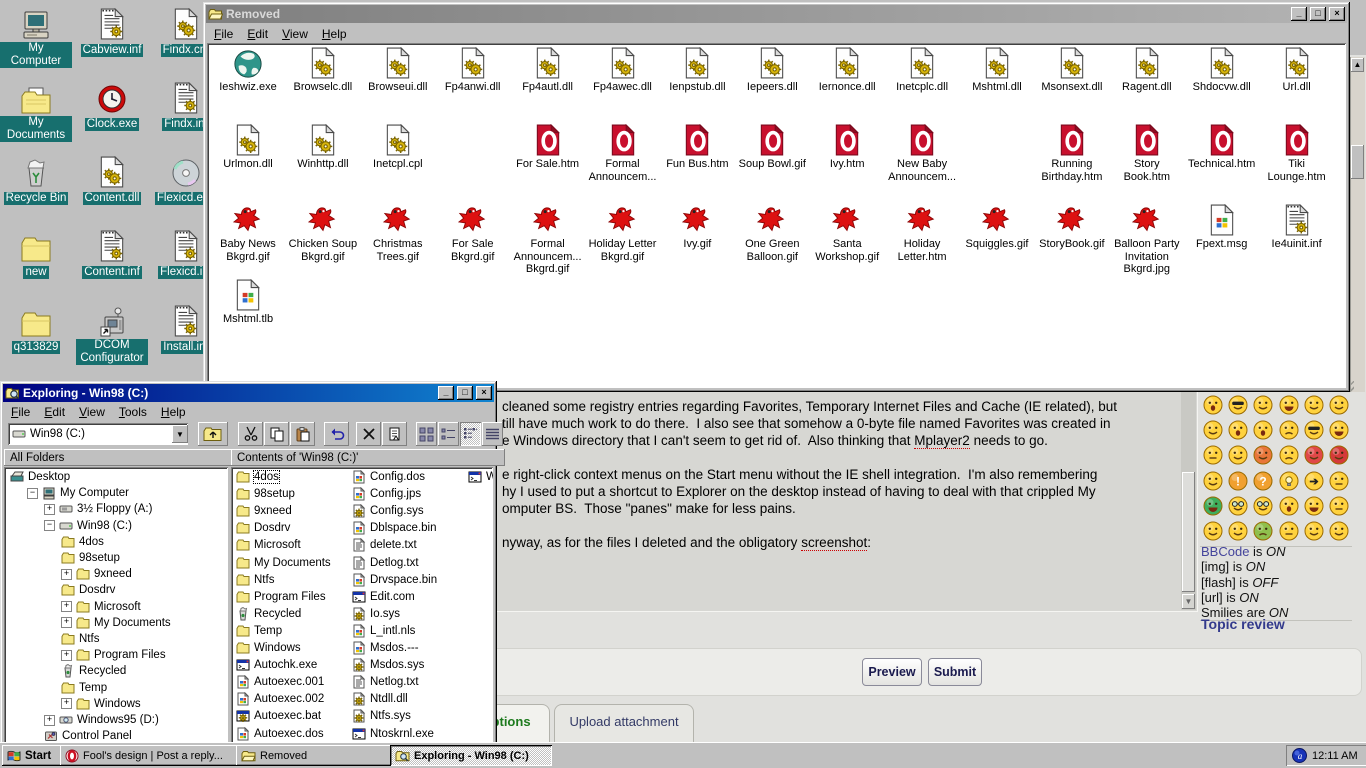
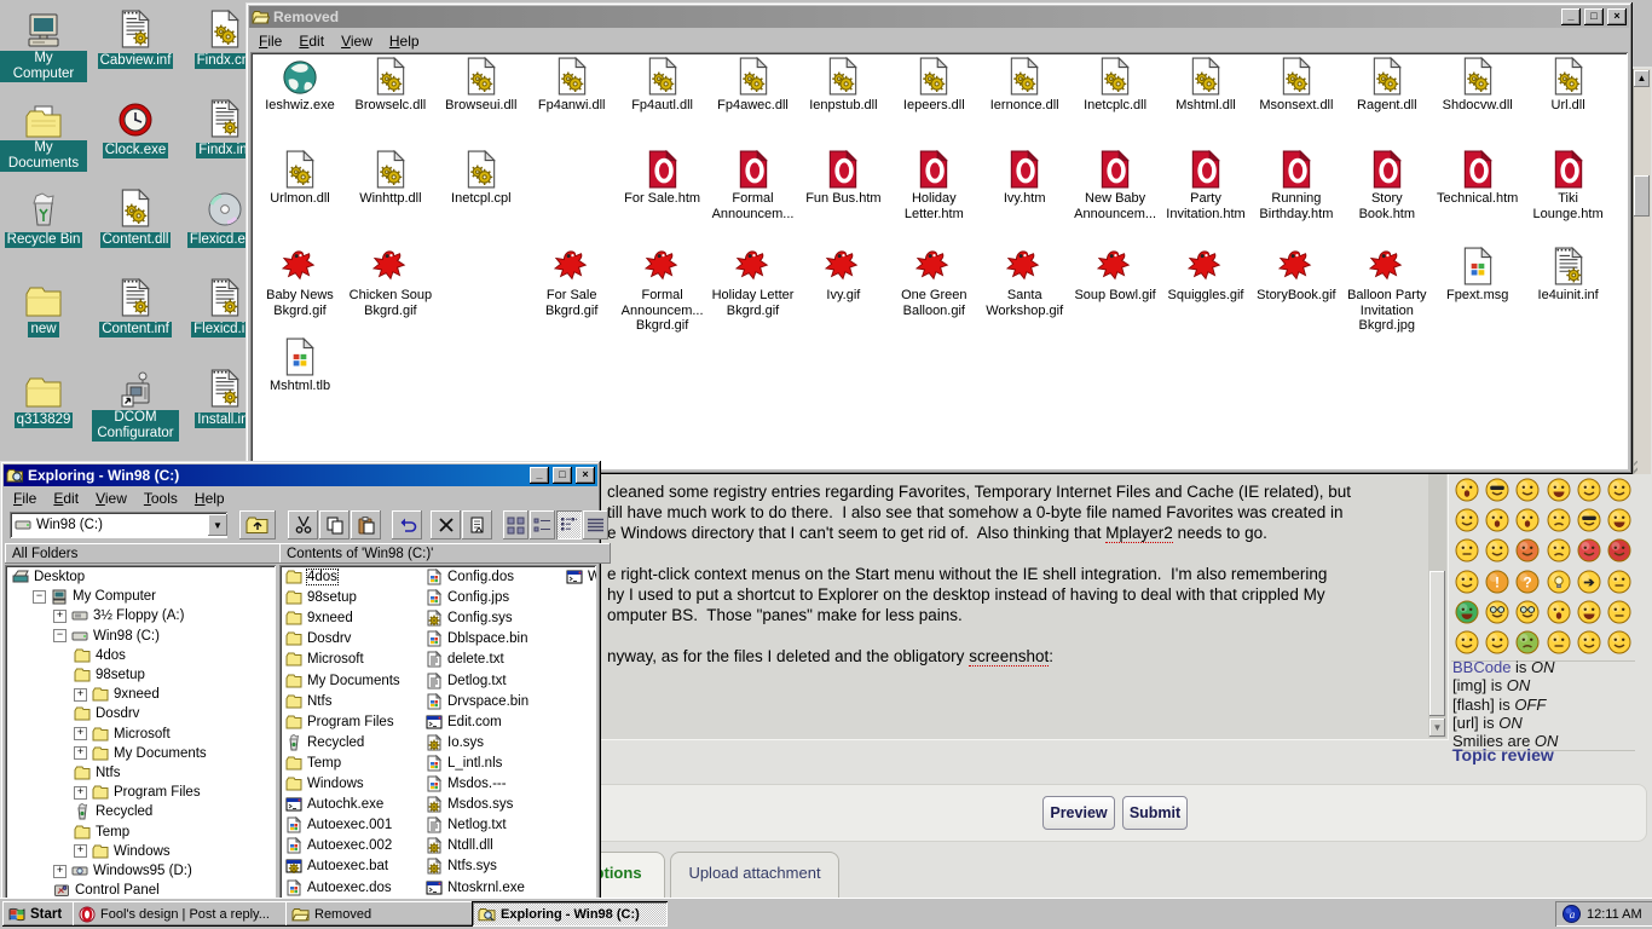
  My Computer
  Cabview.inf
  Findx.c
  My Documents
  Clock.exe
  Findx.in
  Recycle Bin
  Content.dll
  Flexicd.e
  new
  Content.inf
  Flexicd.i
  q313829
  DCOM Configurator
  Install.i
  ▲
  cleaned some registry entries regarding Favorites, Temporary Internet Files and Cache (IE related), but
  till have much work to do there. I also see that somehow a 0-byte file named Favorites was created in
  e Windows directory that I can't seem to get rid of. Also thinking that Mplayer2 needs to go.
  e right-click context menus on the Start menu without the IE shell integration. I'm also remembering
  hy I used to put a shortcut to Explorer on the desktop instead of having to deal with that crippled My
  omputer BS. Those "panes" make for less pains.
  nyway, as for the files I deleted and the obligatory screenshot:
  ▼
  !
  ?
  ➔
  BBCode is ON
  [img] is ON
  [flash] is OFF
  [url] is ON
  Smilies are ON
  Topic review
  Preview
  Submit
  tions
  Upload attachment
  Removed
  _
  □
  ×
  File
  Edit
  View
  Help
  Ieshwiz.exe
  Browselc.dll
  Browseui.dll
  Fp4anwi.dll
  Fp4autl.dll
  Fp4awec.dll
  Ienpstub.dll
  Iepeers.dll
  Iernonce.dll
  Inetcplc.dll
  Mshtml.dll
  Msonsext.dll
  Ragent.dll
  Shdocvw.dll
  Url.dll
  Urlmon.dll
  Winhttp.dll
  Inetcpl.cpl
  For Sale.htm
  Formal Announcem...
  Fun Bus.htm
- Soup Bowl.gif
+ Holiday Letter.htm
  Ivy.htm
  New Baby Announcem...
+ Party Invitation.htm
  Running Birthday.htm
  Story Book.htm
  Technical.htm
  Tiki Lounge.htm
  Baby News Bkgrd.gif
  Chicken Soup Bkgrd.gif
- Christmas Trees.gif
  For Sale Bkgrd.gif
  Formal Announcem... Bkgrd.gif
  Holiday Letter Bkgrd.gif
  Ivy.gif
  One Green Balloon.gif
  Santa Workshop.gif
- Holiday Letter.htm
+ Soup Bowl.gif
  Squiggles.gif
  StoryBook.gif
  Balloon Party Invitation Bkgrd.jpg
  Fpext.msg
  Ie4uinit.inf
  Mshtml.tlb
  Exploring - Win98 (C:)
  _
  □
  ×
  File
  Edit
  View
  Tools
  Help
  Win98 (C:)
  ▼
  All Folders
  Contents of 'Win98 (C:)'
  Desktop
  −
  My Computer
  +
  3½ Floppy (A:)
  −
  Win98 (C:)
  4dos
  98setup
  +
  9xneed
  Dosdrv
  +
  Microsoft
  +
  My Documents
  Ntfs
  +
  Program Files
  Recycled
  Temp
  +
  Windows
  +
  Windows95 (D:)
  Control Panel
  4dos
  98setup
  9xneed
  Dosdrv
  Microsoft
  My Documents
  Ntfs
  Program Files
  Recycled
  Temp
  Windows
  Autochk.exe
  Autoexec.001
  Autoexec.002
  Autoexec.bat
  Autoexec.dos
  Config.dos
  Config.jps
  Config.sys
  Dblspace.bin
  delete.txt
  Detlog.txt
  Drvspace.bin
  Edit.com
  Io.sys
  L_intl.nls
  Msdos.---
  Msdos.sys
  Netlog.txt
  Ntdll.dll
  Ntfs.sys
  Ntoskrnl.exe
  Start
  Fool's design | Post a reply...
  Removed
  Exploring - Win98 (C:)
  a
  12:11 AM
